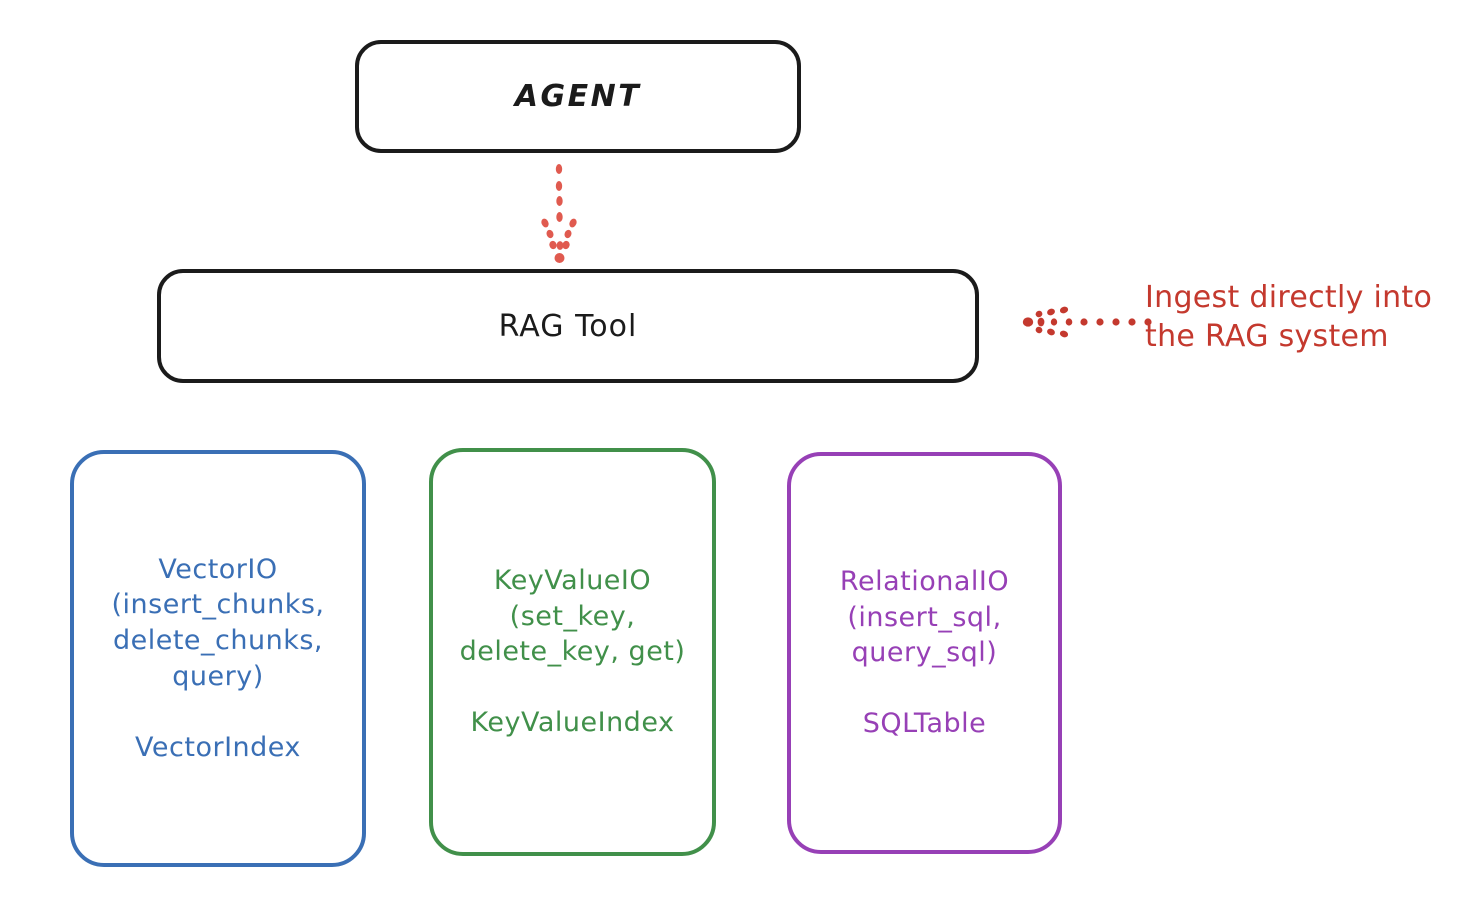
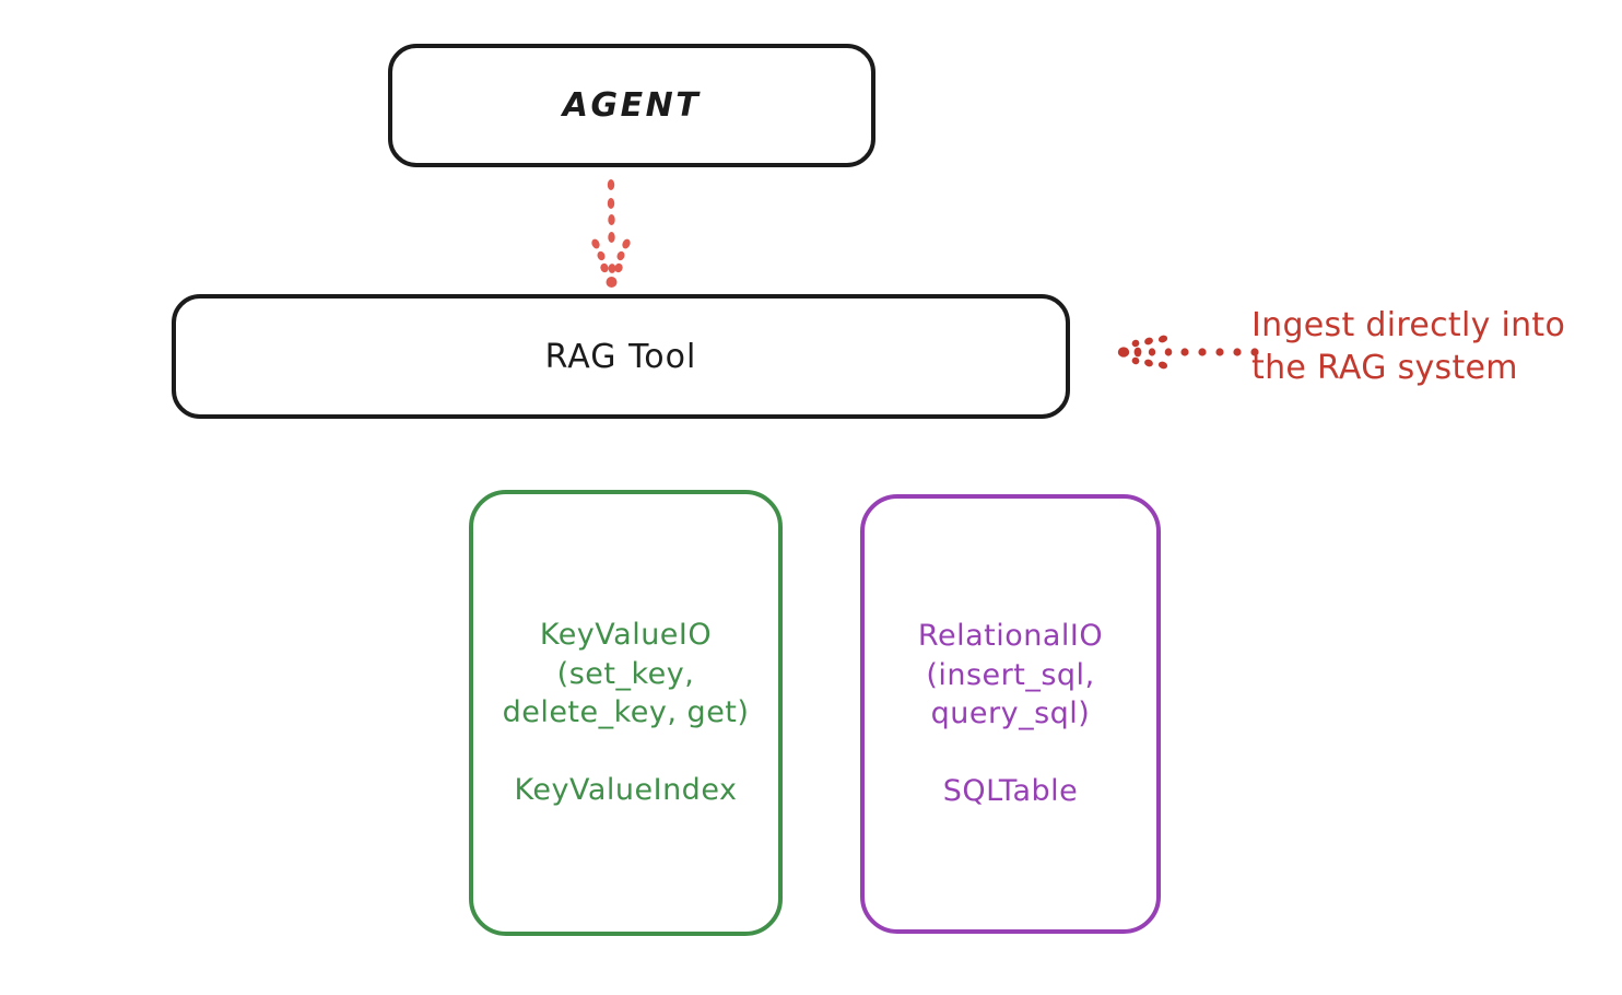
  AGENT
  Ingest directly into
  the RAG system
  RAG Tool
- VectorIO
- (insert_chunks,
- delete_chunks,
- query)
- VectorIndex
  KeyValueIO
  (set_key,
  delete_key, get)
  KeyValueIndex
  RelationalIO
  (insert_sql,
  query_sql)
  SQLTable
